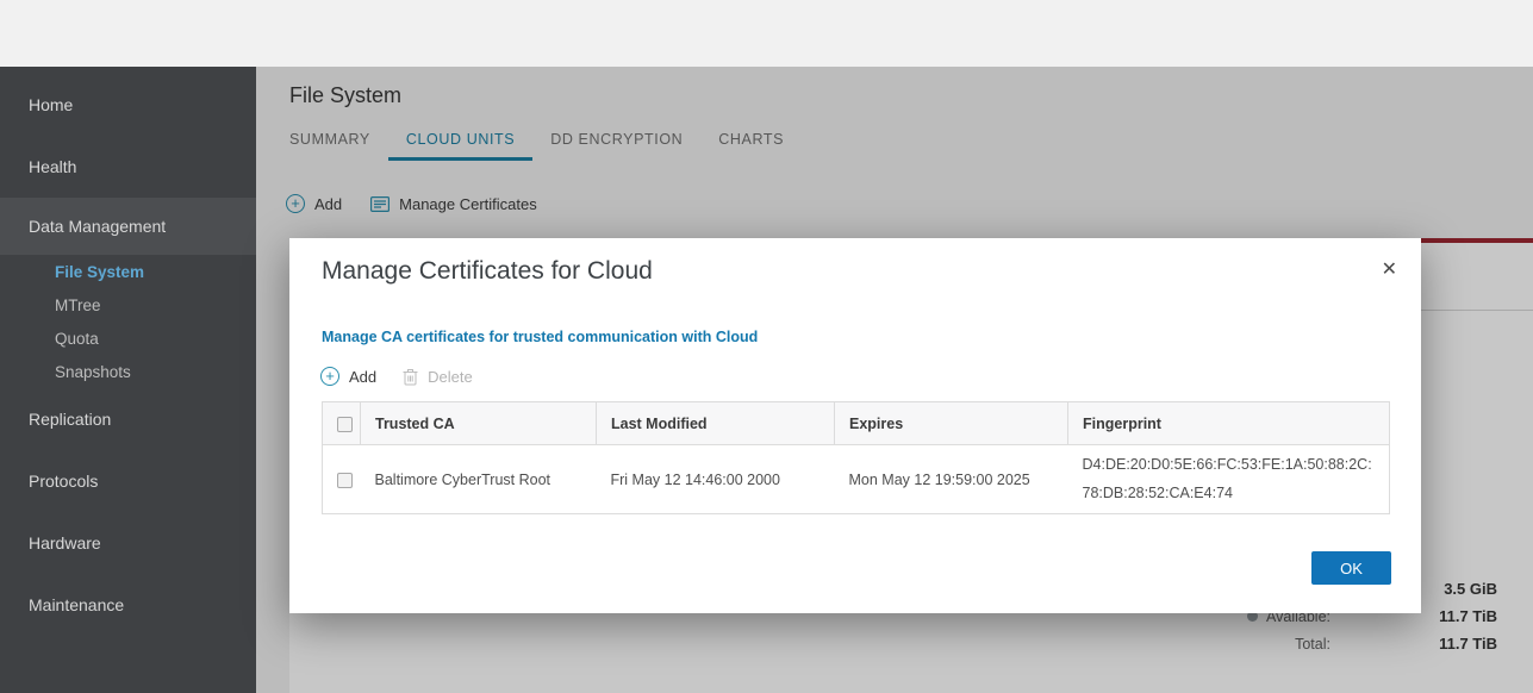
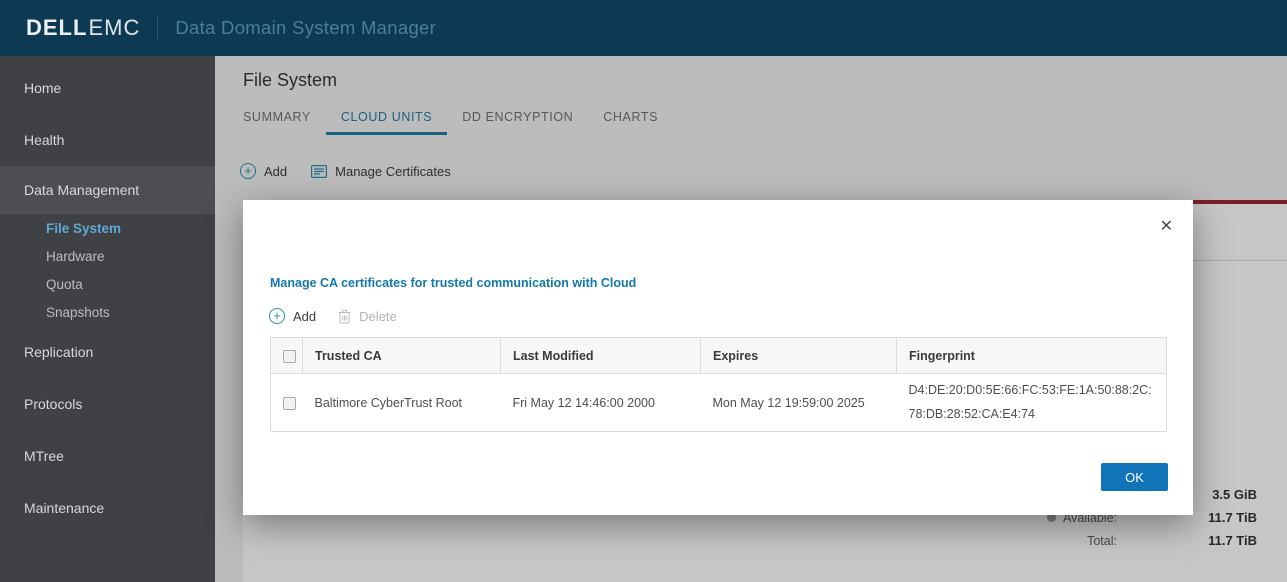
+ DELL
+ EMC
+ Data Domain System Manager
  Home
  Health
  Data Management
  File System
- MTree
+ Hardware
  Quota
  Snapshots
  Replication
  Protocols
- Hardware
+ MTree
  Maintenance
  File System
  SUMMARY
  CLOUD UNITS
  DD ENCRYPTION
  CHARTS
  +
  Add
  Manage Certificates
  3.5 GiB
  Available:
  11.7 TiB
  Total:
  11.7 TiB
- Manage Certificates for Cloud
  ✕
  Manage CA certificates for trusted communication with Cloud
  +
  Add
  Delete
  	Trusted CA	Last Modified	Expires	Fingerprint
  	Baltimore CyberTrust Root	Fri May 12 14:46:00 2000	Mon May 12 19:59:00 2025	D4:DE:20:D0:5E:66:FC:53:FE:1A:50:88:2C:78:DB:28:52:CA:E4:74
  OK
